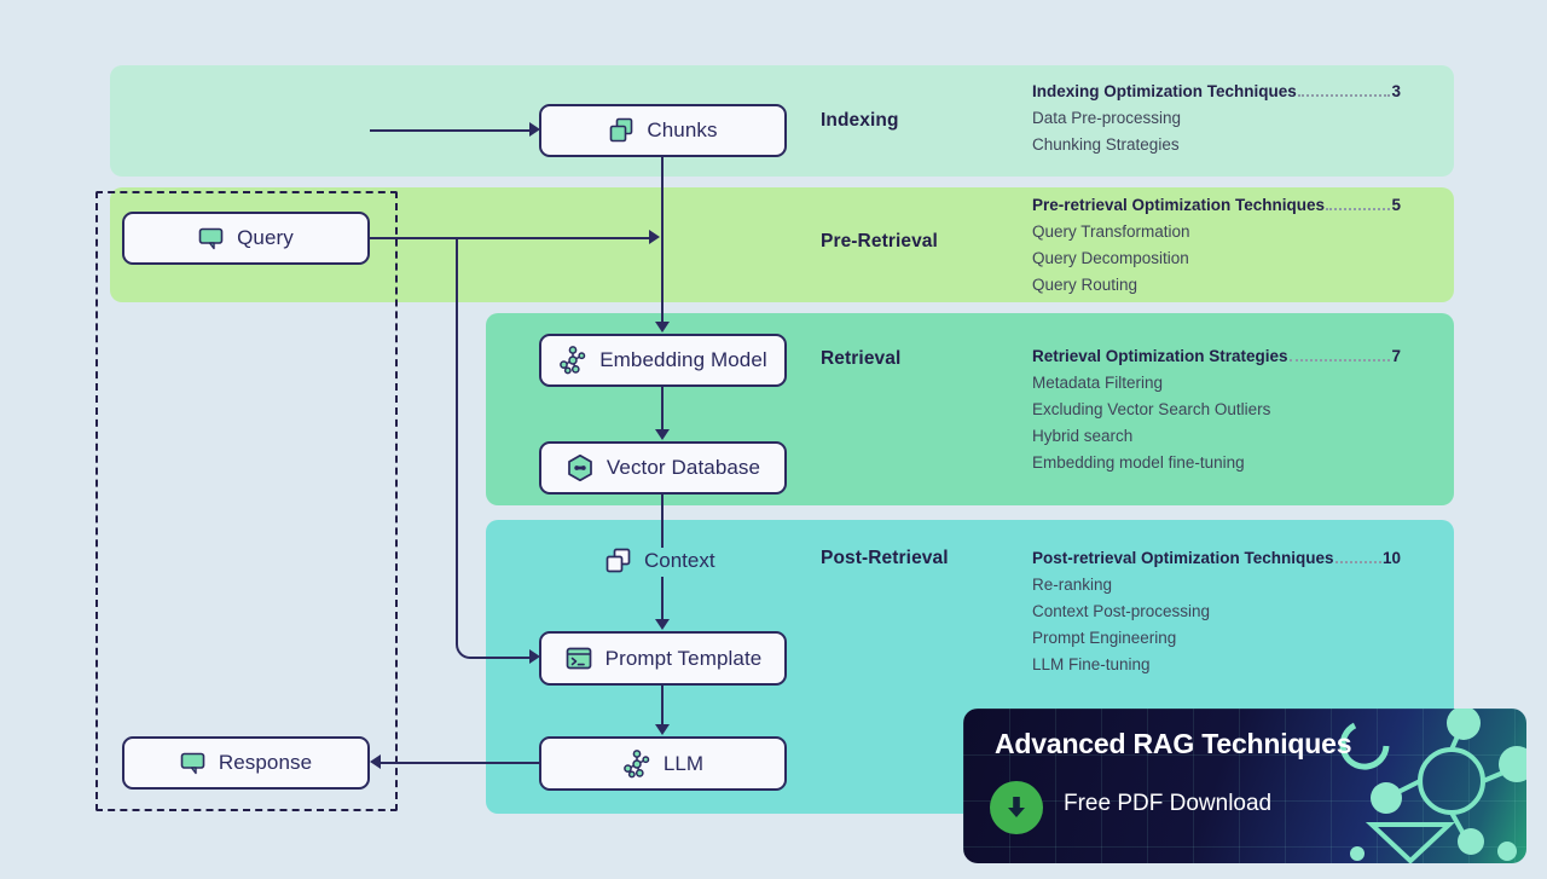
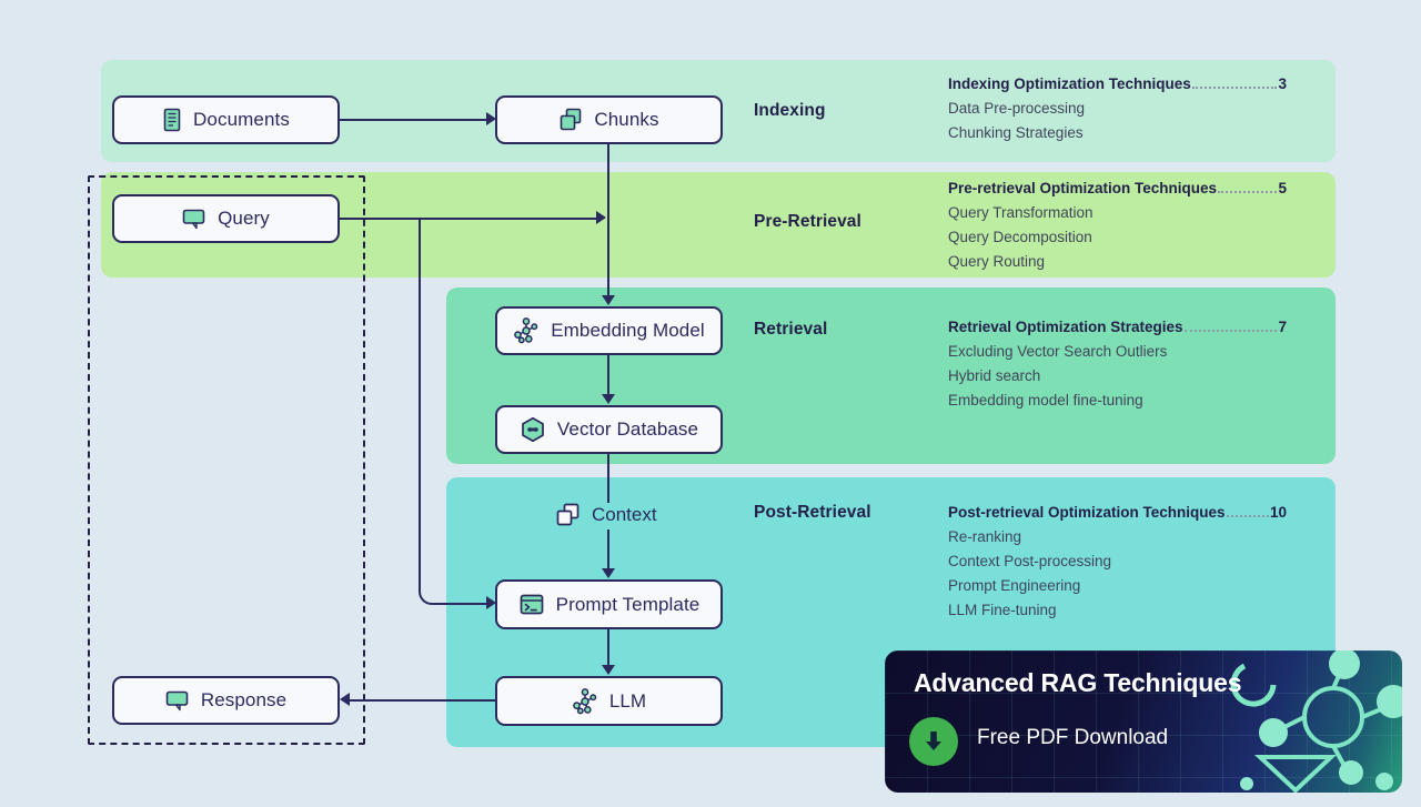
  Indexing
  Pre-Retrieval
  Retrieval
  Post-Retrieval
+ Documents
  Chunks
  Query
  Embedding Model
  Vector Database
  Context
  Prompt Template
  LLM
  Response
  Indexing Optimization Techniques
  3
  Data Pre-processing
  Chunking Strategies
  Pre-retrieval Optimization Techniques
  5
  Query Transformation
  Query Decomposition
  Query Routing
  Retrieval Optimization Strategies
  7
- Metadata Filtering
  Excluding Vector Search Outliers
  Hybrid search
  Embedding model fine-tuning
  Post-retrieval Optimization Techniques
  10
  Re-ranking
  Context Post-processing
  Prompt Engineering
  LLM Fine-tuning
  Advanced RAG Techniques
  Free PDF Download
